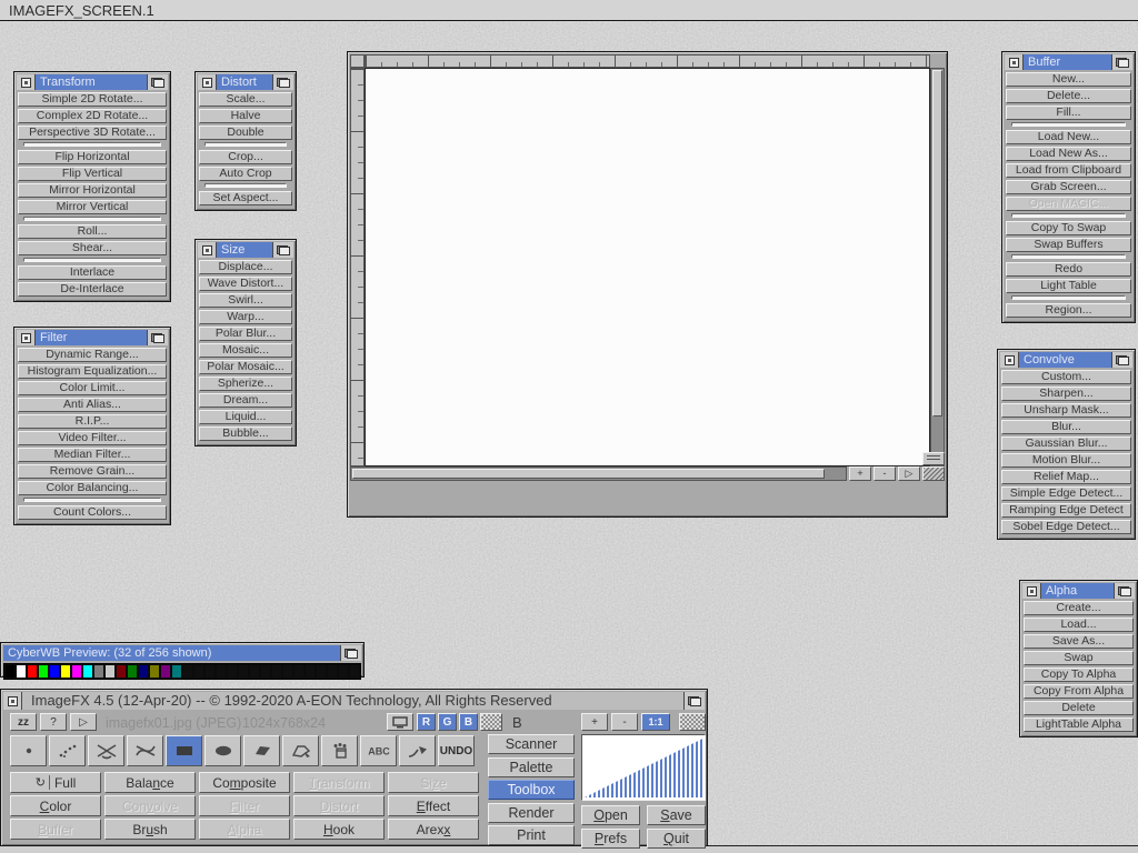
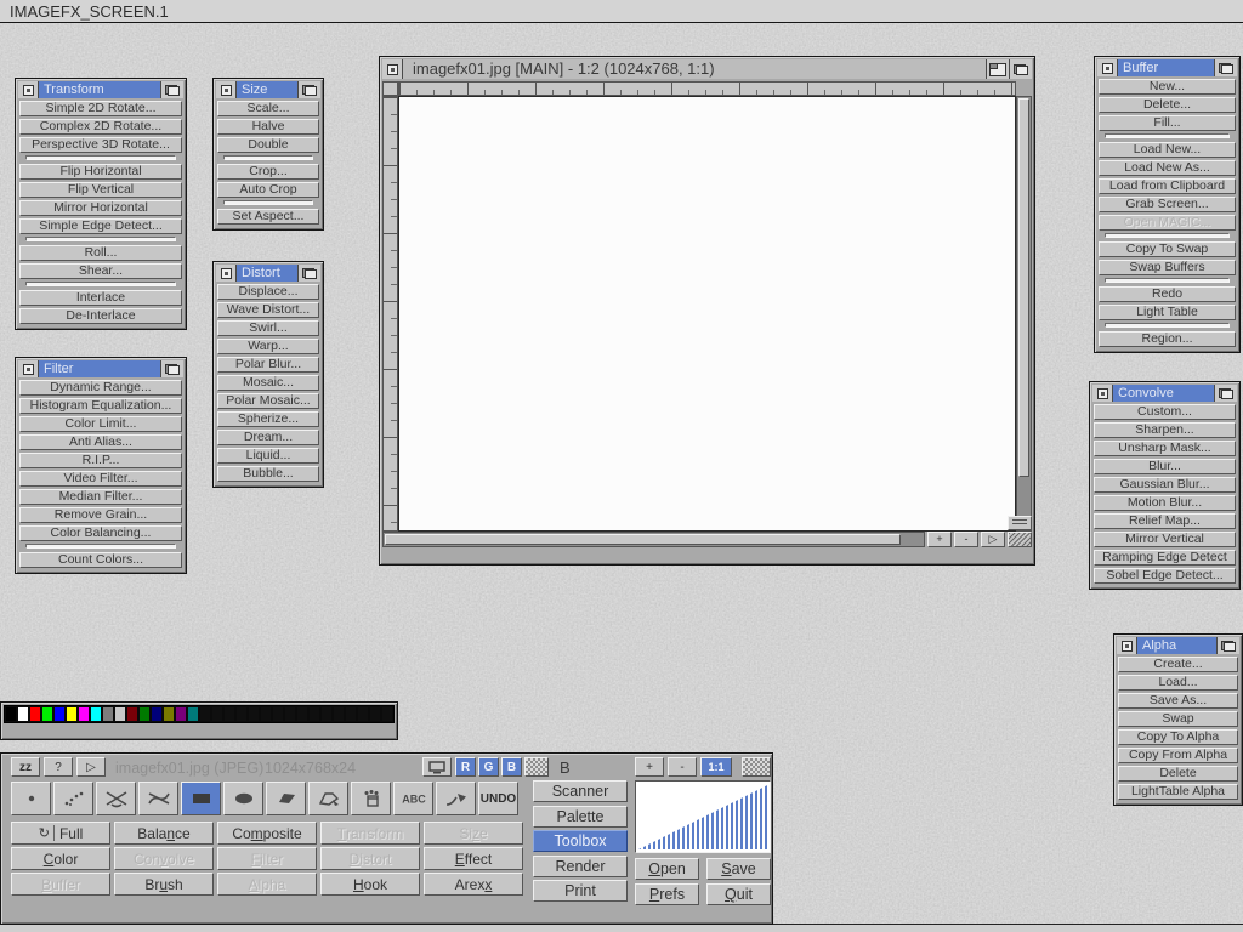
  IMAGEFX_SCREEN.1
  Transform
  Simple 2D Rotate...
  Complex 2D Rotate...
  Perspective 3D Rotate...
  Flip Horizontal
  Flip Vertical
  Mirror Horizontal
- Mirror Vertical
+ Simple Edge Detect...
  Roll...
  Shear...
  Interlace
  De-Interlace
- Distort
+ Size
  Scale...
  Halve
  Double
  Crop...
  Auto Crop
  Set Aspect...
- Size
+ Distort
  Displace...
  Wave Distort...
  Swirl...
  Warp...
  Polar Blur...
  Mosaic...
  Polar Mosaic...
  Spherize...
  Dream...
  Liquid...
  Bubble...
  Filter
  Dynamic Range...
  Histogram Equalization...
  Color Limit...
  Anti Alias...
  R.I.P...
  Video Filter...
  Median Filter...
  Remove Grain...
  Color Balancing...
  Count Colors...
  Buffer
  New...
  Delete...
  Fill...
  Load New...
  Load New As...
  Load from Clipboard
  Grab Screen...
  Open MAGIC...
  Copy To Swap
  Swap Buffers
  Redo
  Light Table
  Region...
  Convolve
  Custom...
  Sharpen...
  Unsharp Mask...
  Blur...
  Gaussian Blur...
  Motion Blur...
  Relief Map...
- Simple Edge Detect...
+ Mirror Vertical
  Ramping Edge Detect
  Sobel Edge Detect...
  Alpha
  Create...
  Load...
  Save As...
  Swap
  Copy To Alpha
  Copy From Alpha
  Delete
  LightTable Alpha
+ imagefx01.jpg [MAIN] - 1:2 (1024x768, 1:1)
  +
  -
  ▷
- CyberWB Preview: (32 of 256 shown)
- ImageFX 4.5 (12-Apr-20) -- © 1992-2020 A-EON Technology, All Rights Reserved
  zz
  ?
  ▷
  imagefx01.jpg (JPEG)
  1024x768x24
  R
  G
  B
  B
  +
  -
  1:1
  ABC
  UNDO
  ↻
  Full
  Bala
  n
  ce
  Co
  m
  posite
  T
  ransform
  Si
  z
  e
  C
  olor
  Con
  v
  olve
  F
  ilter
  D
  istort
  E
  ffect
  B
  uffer
  Br
  u
  sh
  A
  lpha
  H
  ook
  Arex
  x
  Scanner
  Palette
  Toolbox
  Render
  Print
  O
  pen
  S
  ave
  P
  refs
  Q
  uit
